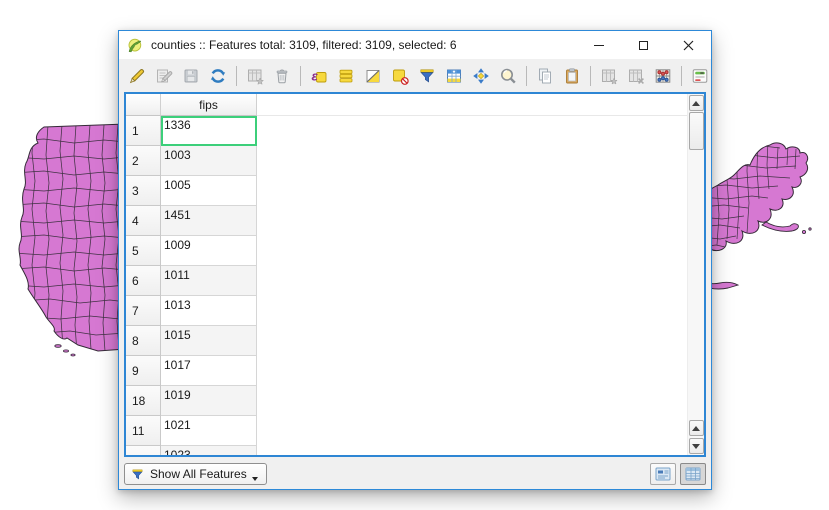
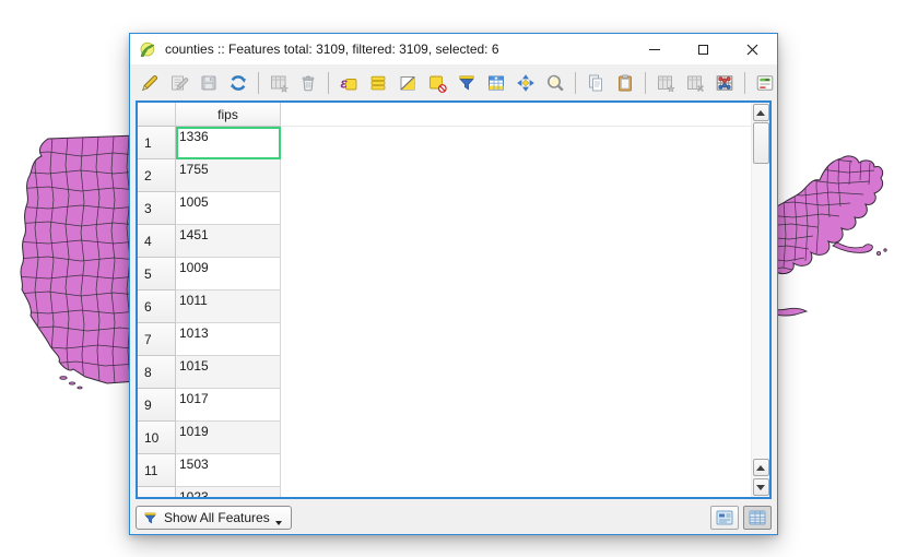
  counties :: Features total: 3109, filtered: 3109, selected: 6
  ε
  fips
  1
  1336
  2
- 1003
+ 1755
  3
  1005
  4
  1451
  5
  1009
  6
  1011
  7
  1013
  8
  1015
  9
  1017
- 18
+ 10
  1019
  11
- 1021
+ 1503
  Show All Features
